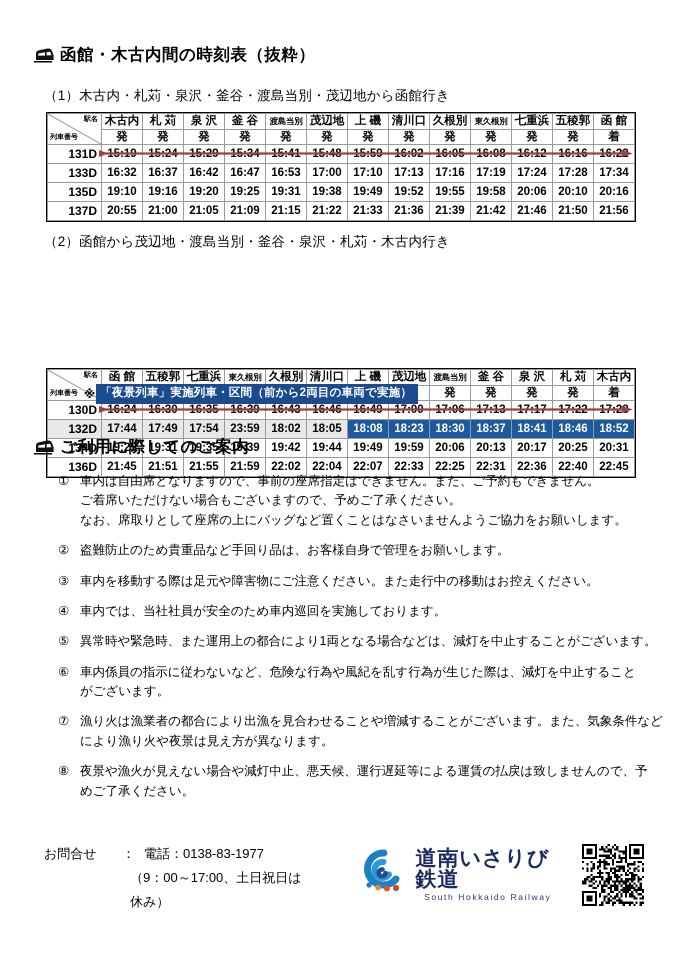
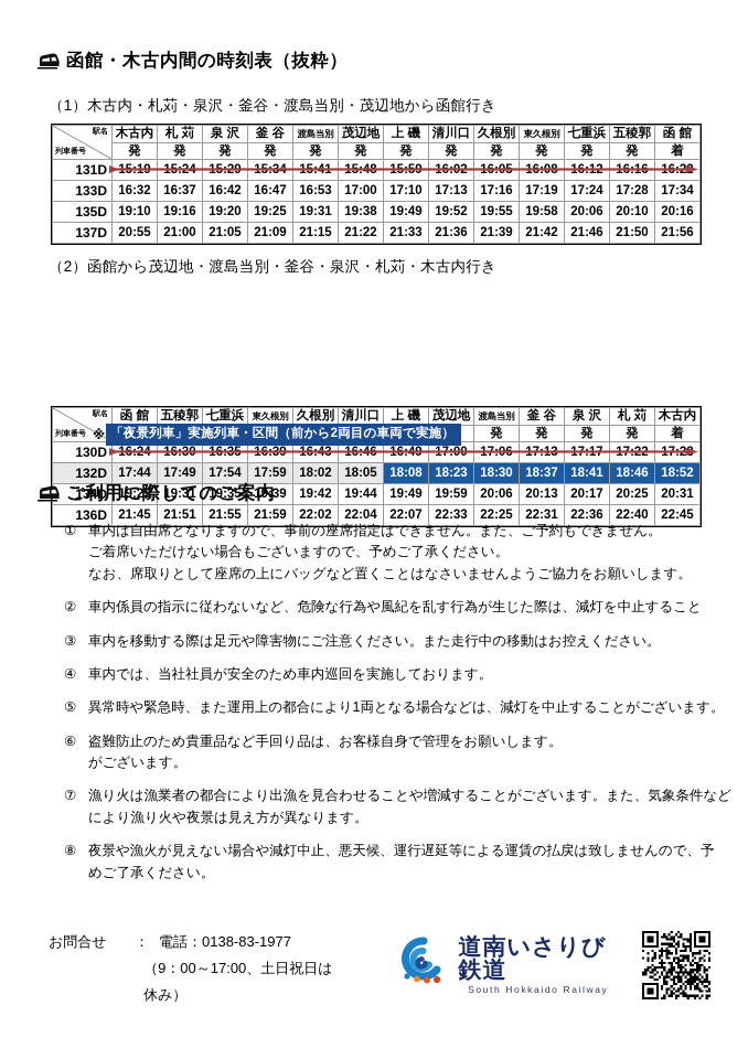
  函館・木古内間の時刻表（抜粋）
  （1）木古内・札苅・泉沢・釜谷・渡島当別・茂辺地から函館行き
  	木古内	札 苅	泉 沢	釜 谷	渡島当別	茂辺地	上 磯	清川口	久根別	東久根別	七重浜	五稜郭	函 館
  発	発	発	発	発	発	発	発	発	発	発	発	着
  133D	16:32	16:37	16:42	16:47	16:53	17:00	17:10	17:13	17:16	17:19	17:24	17:28	17:34
  135D	19:10	19:16	19:20	19:25	19:31	19:38	19:49	19:52	19:55	19:58	20:06	20:10	20:16
  137D	20:55	21:00	21:05	21:09	21:15	21:22	21:33	21:36	21:39	21:42	21:46	21:50	21:56
  （2）函館から茂辺地・渡島当別・釜谷・泉沢・札苅・木古内行き
  	函 館	五稜郭	七重浜	東久根別	久根別	清川口	上 磯	茂辺地	渡島当別	釜 谷	泉 沢	札 苅	木古内
- 132D	17:44	17:49	17:54	23:59	18:02	18:05	18:08	18:23	18:30	18:37	18:41	18:46	18:52
+ 132D	17:44	17:49	17:54	17:59	18:02	18:05	18:08	18:23	18:30	18:37	18:41	18:46	18:52
  134D	19:25	19:31	19:35	19:39	19:42	19:44	19:49	19:59	20:06	20:13	20:17	20:25	20:31
  136D	21:45	21:51	21:55	21:59	22:02	22:04	22:07	22:33	22:25	22:31	22:36	22:40	22:45
  ※
  「夜景列車」実施列車・区間（前から2両目の車両で実施）
  ご利用に際してのご案内
  ①
  車内は自由席となりますので、事前の座席指定はできません。また、ご予約もできません。
  ご着席いただけない場合もございますので、予めご了承ください。
  なお、席取りとして座席の上にバッグなど置くことはなさいませんようご協力をお願いします。
  ②
- 盗難防止のため貴重品など手回り品は、お客様自身で管理をお願いします。
+ 車内係員の指示に従わないなど、危険な行為や風紀を乱す行為が生じた際は、減灯を中止すること
  ③
  車内を移動する際は足元や障害物にご注意ください。また走行中の移動はお控えください。
  ④
  車内では、当社社員が安全のため車内巡回を実施しております。
  ⑤
  異常時や緊急時、また運用上の都合により1両となる場合などは、減灯を中止することがございます。
  ⑥
- 車内係員の指示に従わないなど、危険な行為や風紀を乱す行為が生じた際は、減灯を中止すること
+ 盗難防止のため貴重品など手回り品は、お客様自身で管理をお願いします。
  がございます。
  ⑦
  漁り火は漁業者の都合により出漁を見合わせることや増減することがございます。また、気象条件など
  により漁り火や夜景は見え方が異なります。
  ⑧
  夜景や漁火が見えない場合や減灯中止、悪天候、運行遅延等による運賃の払戻は致しませんので、予
  めご了承ください。
  お問合せ
  ：
  電話：0138-83-1977
  （9：00～17:00、土日祝日は休み）
  道南いさりび鉄道
  South Hokkaido Railway
